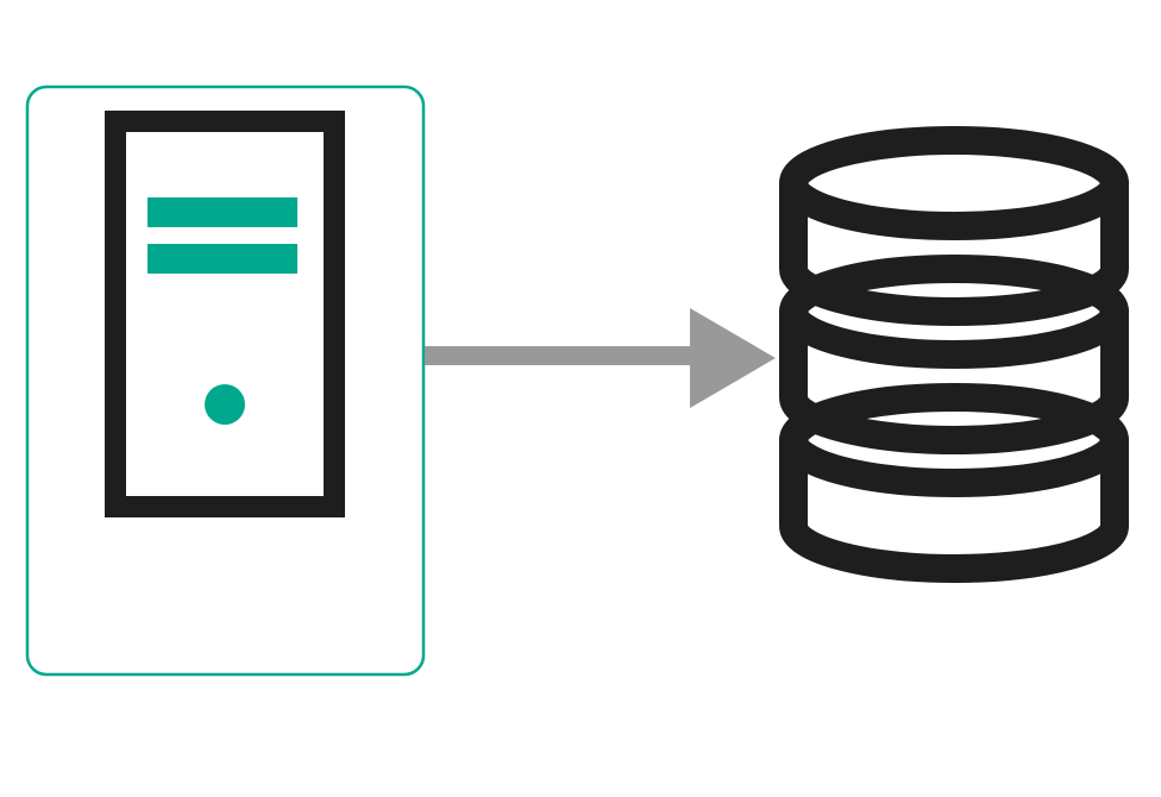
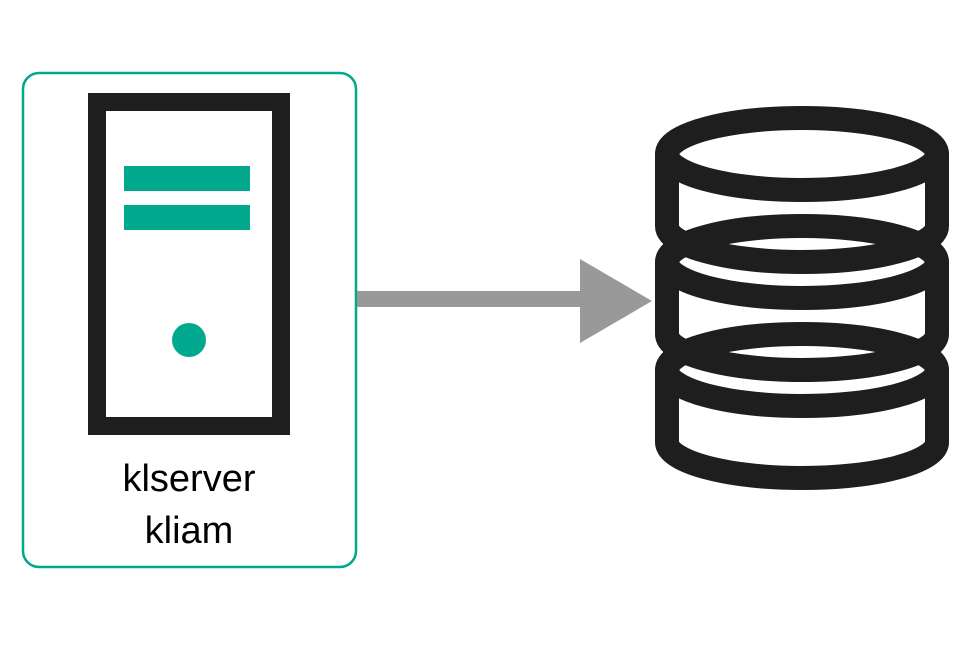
+ klserver
+ kliam
